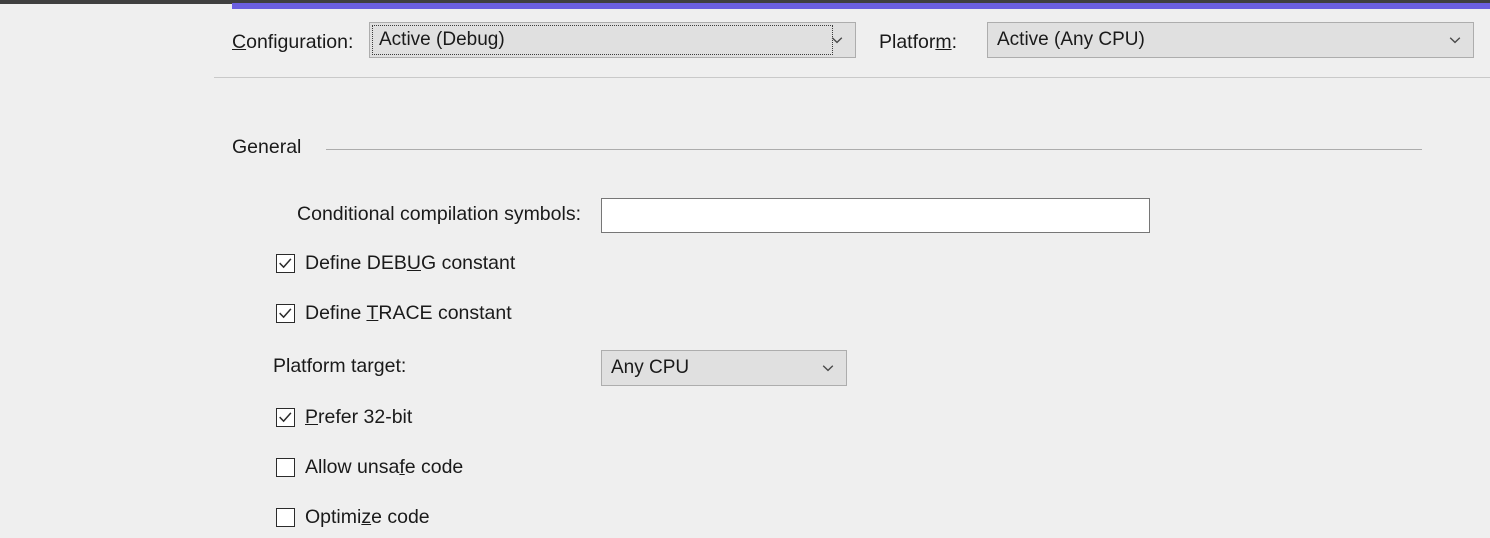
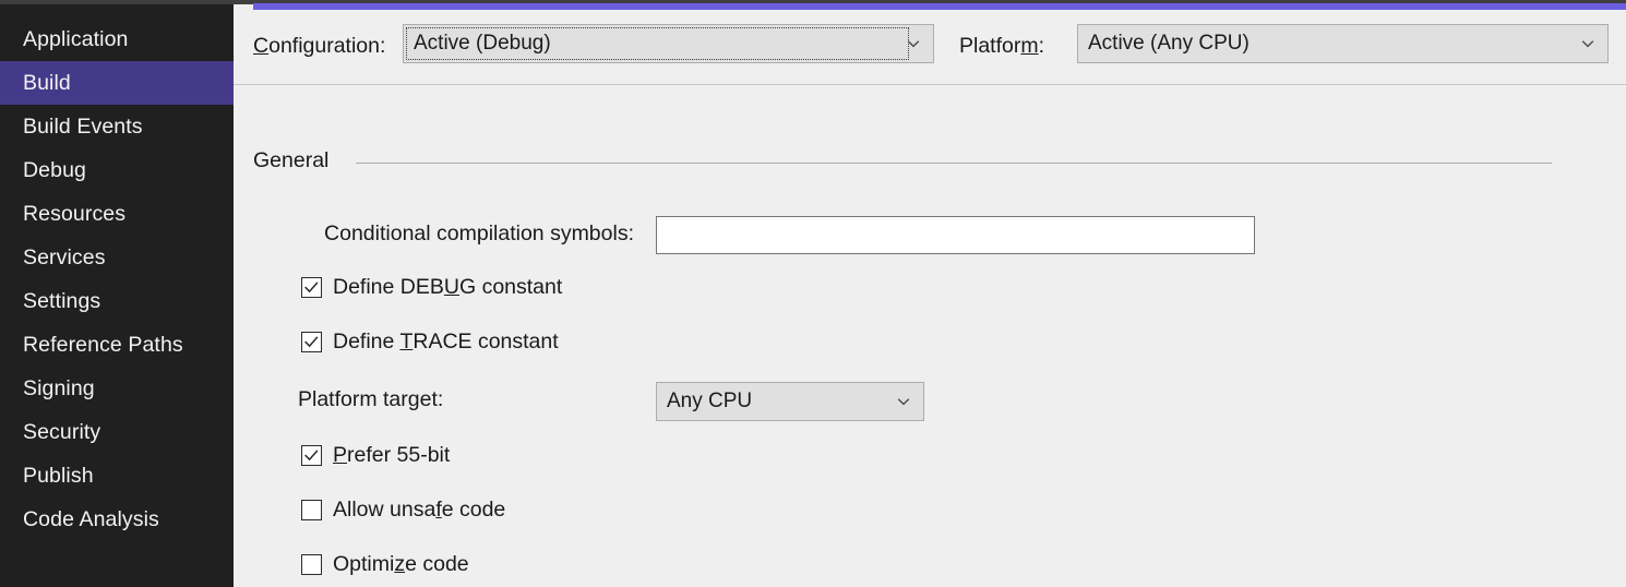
+ Application
+ Build
+ Build Events
+ Debug
+ Resources
+ Services
+ Settings
+ Reference Paths
+ Signing
+ Security
+ Publish
+ Code Analysis
  Configuration:
  Active (Debug)
  Platform:
  Active (Any CPU)
  General
  Conditional compilation symbols:
  Define DEBUG constant
  Define TRACE constant
  Platform target:
  Any CPU
- Prefer 32-bit
+ Prefer 55-bit
  Allow unsafe code
  Optimize code
